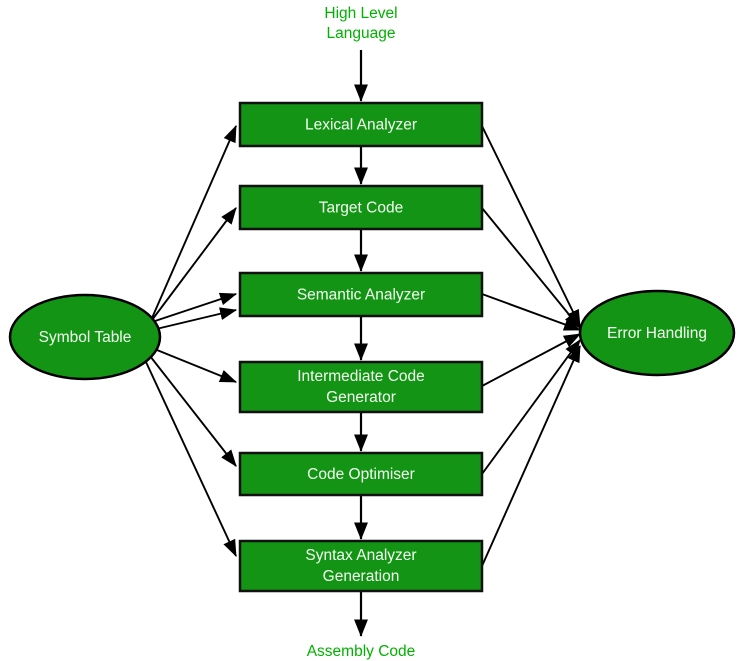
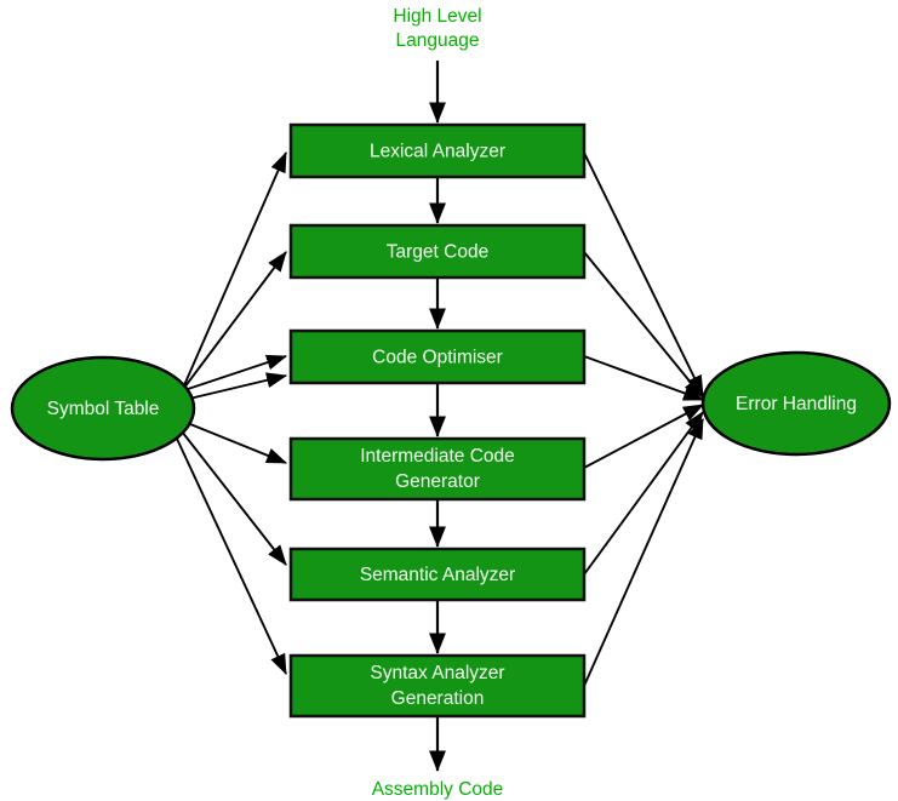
  High Level
  Language
  Lexical Analyzer
  Target Code
- Semantic Analyzer
+ Code Optimiser
  Intermediate Code
  Generator
- Code Optimiser
+ Semantic Analyzer
  Syntax Analyzer
  Generation
  Symbol Table
  Error Handling
  Assembly Code
